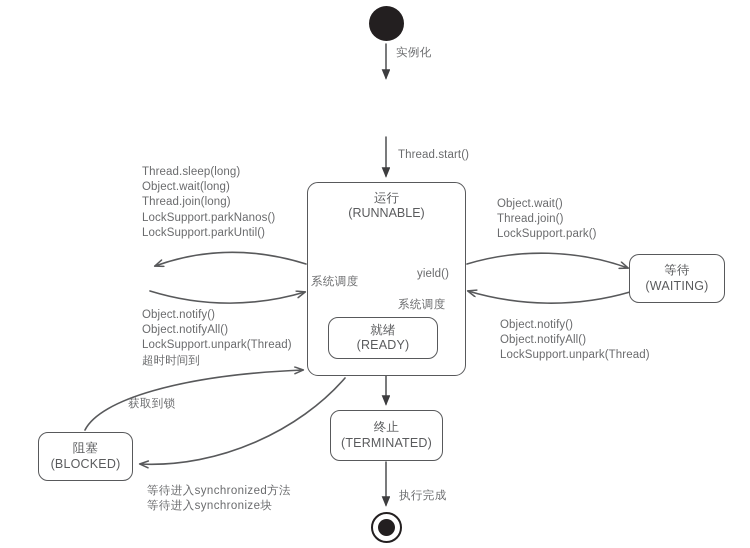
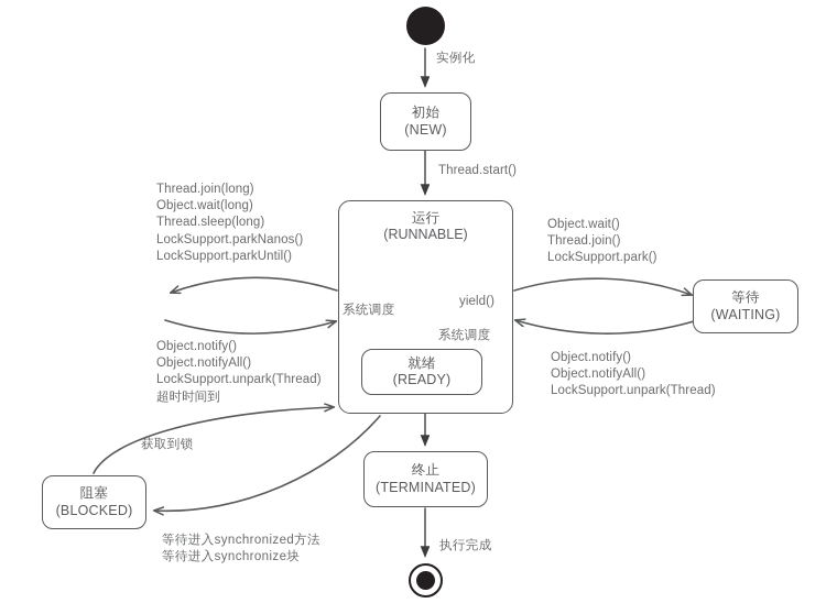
+ 初始
+ (NEW)
  运行
  (RUNNABLE)
  就绪
  (READY)
  等待
  (WAITING)
  阻塞
  (BLOCKED)
  终止
  (TERMINATED)
  实例化
  Thread.start()
- Thread.sleep(long)
+ Thread.join(long)
  Object.wait(long)
- Thread.join(long)
+ Thread.sleep(long)
  LockSupport.parkNanos()
  LockSupport.parkUntil()
  Object.notify()
  Object.notifyAll()
  LockSupport.unpark(Thread)
  超时时间到
  Object.wait()
  Thread.join()
  LockSupport.park()
  Object.notify()
  Object.notifyAll()
  LockSupport.unpark(Thread)
  系统调度
  yield()
  系统调度
  获取到锁
  等待进入synchronized方法
  等待进入synchronize块
  执行完成
